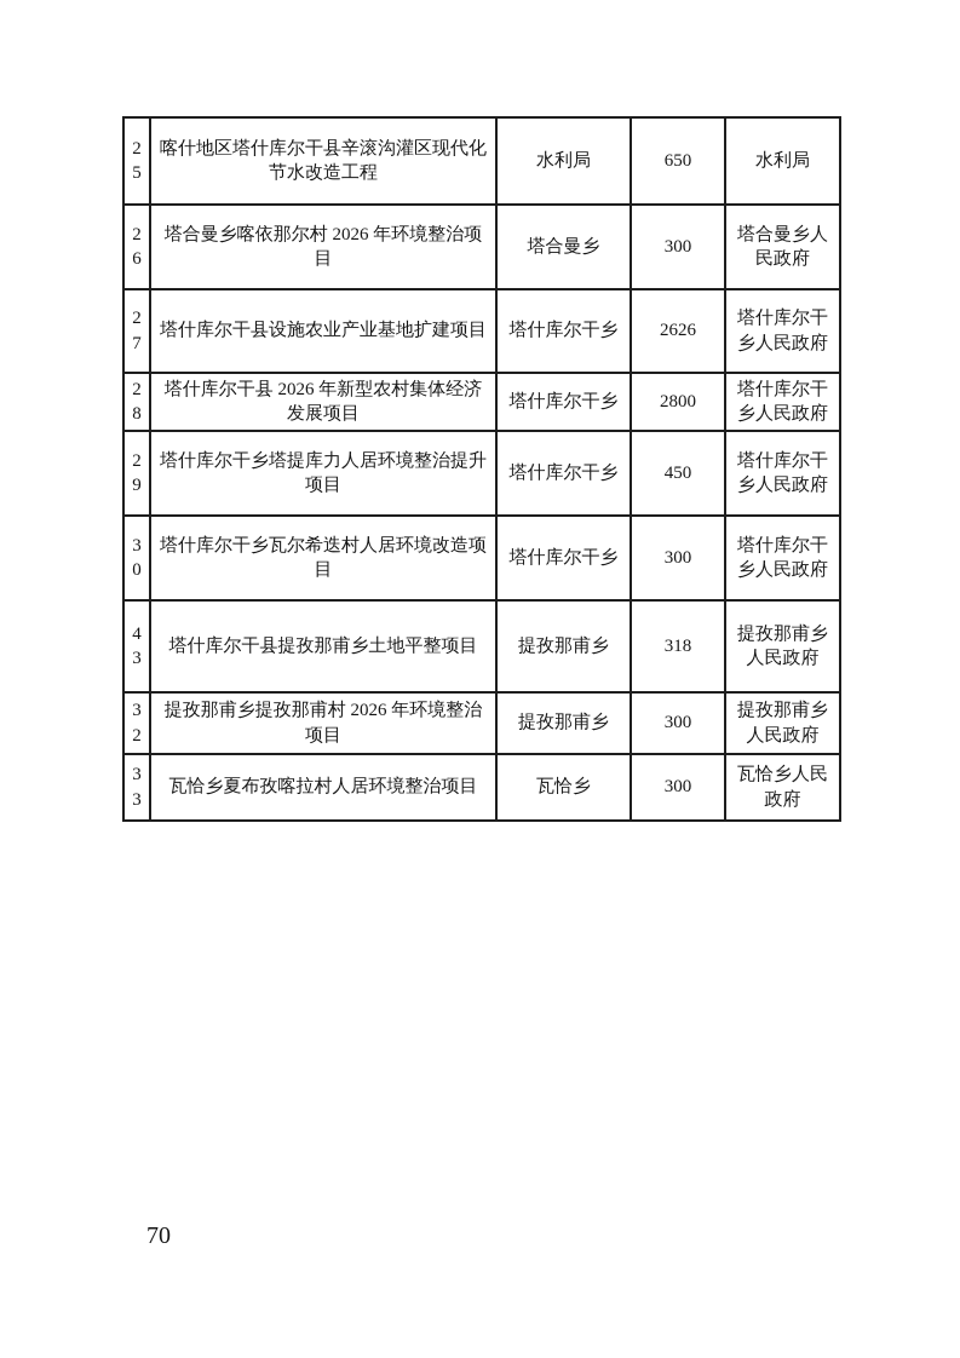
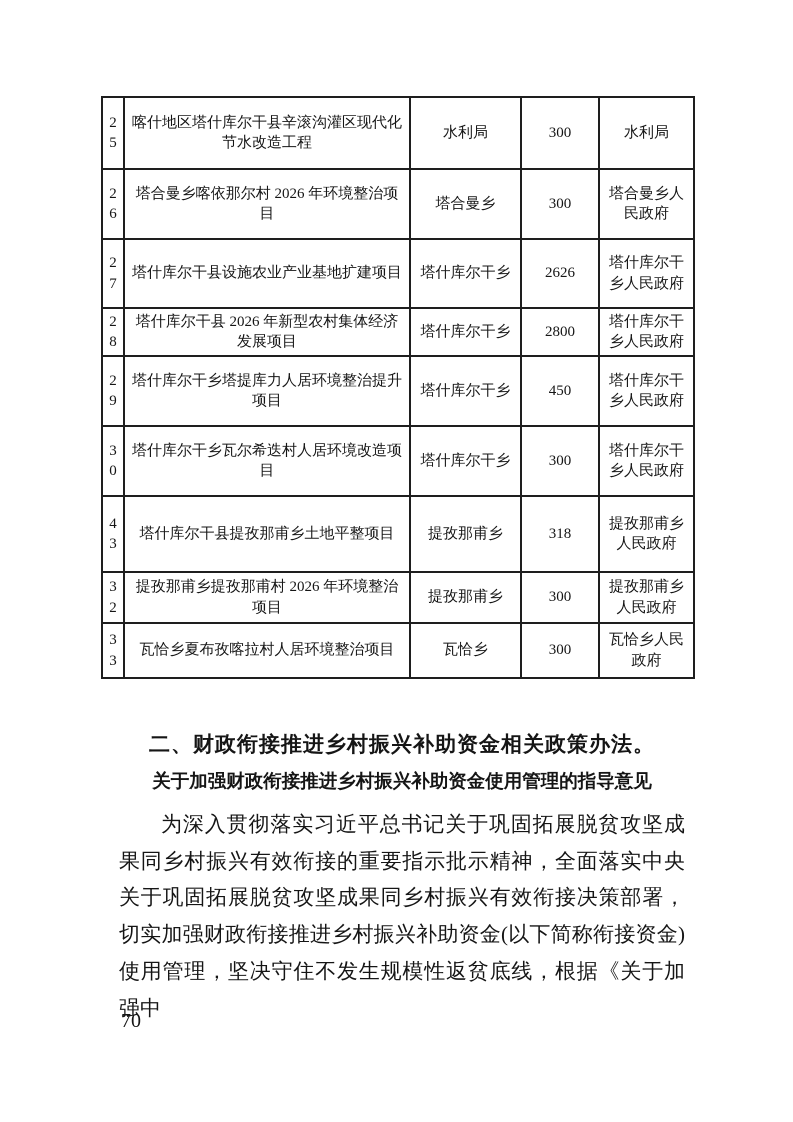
- 25	喀什地区塔什库尔干县辛滚沟灌区现代化节水改造工程	水利局	650	水利局
+ 25	喀什地区塔什库尔干县辛滚沟灌区现代化节水改造工程	水利局	300	水利局
  26	塔合曼乡喀依那尔村 2026 年环境整治项目	塔合曼乡	300	塔合曼乡人民政府
  27	塔什库尔干县设施农业产业基地扩建项目	塔什库尔干乡	2626	塔什库尔干乡人民政府
  28	塔什库尔干县 2026 年新型农村集体经济发展项目	塔什库尔干乡	2800	塔什库尔干乡人民政府
  29	塔什库尔干乡塔提库力人居环境整治提升项目	塔什库尔干乡	450	塔什库尔干乡人民政府
  30	塔什库尔干乡瓦尔希迭村人居环境改造项目	塔什库尔干乡	300	塔什库尔干乡人民政府
  43	塔什库尔干县提孜那甫乡土地平整项目	提孜那甫乡	318	提孜那甫乡人民政府
  32	提孜那甫乡提孜那甫村 2026 年环境整治项目	提孜那甫乡	300	提孜那甫乡人民政府
  33	瓦恰乡夏布孜喀拉村人居环境整治项目	瓦恰乡	300	瓦恰乡人民政府
+ 二、财政衔接推进乡村振兴补助资金相关政策办法。
+ 关于加强财政衔接推进乡村振兴补助资金使用管理的指导意见
+ 为深入贯彻落实习近平总书记关于巩固拓展脱贫攻坚成果同乡村振兴有效衔接的重要指示批示精神，全面落实中央关于巩固拓展脱贫攻坚成果同乡村振兴有效衔接决策部署，切实加强财政衔接推进乡村振兴补助资金(以下简称衔接资金)使用管理，坚决守住不发生规模性返贫底线，根据《关于加强中
  70
